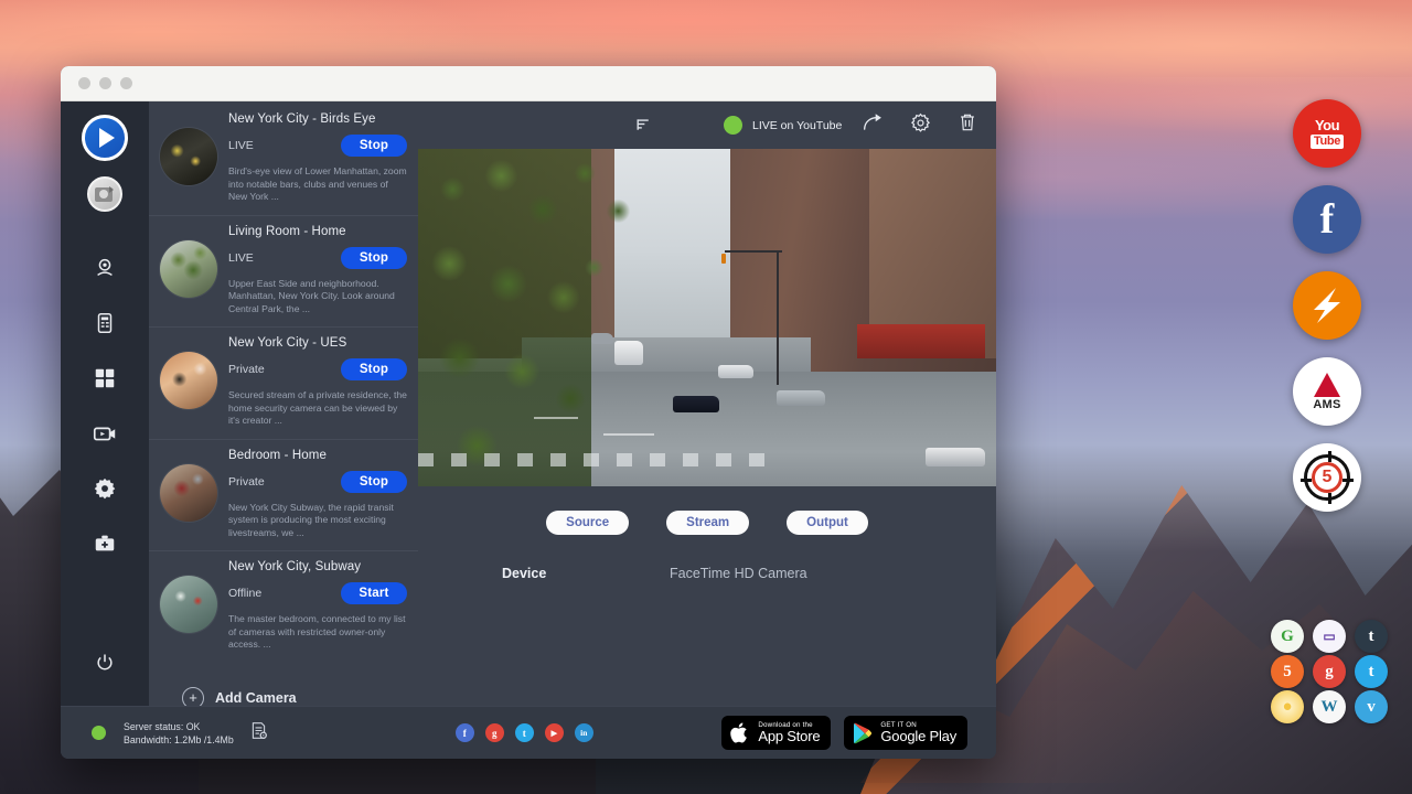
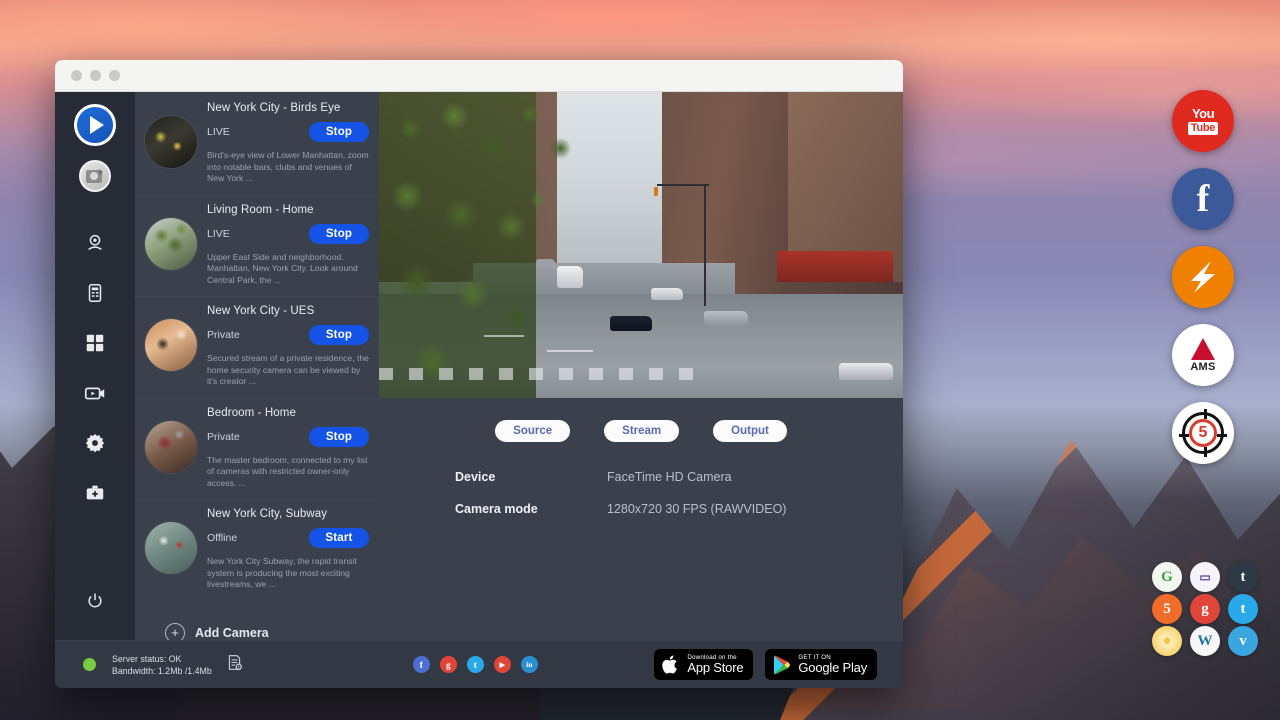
  You
  Tube
  f
  AMS
  5
  G
  ▭
  t
  5
  g
  t
  ●
  W
  v
  New York City - Birds Eye
  LIVE
  Stop
  Bird's-eye view of Lower Manhattan, zoom into notable bars, clubs and venues of New York ...
  Living Room - Home
  LIVE
  Stop
  Upper East Side and neighborhood. Manhattan, New York City. Look around Central Park, the ...
  New York City - UES
  Private
  Stop
  Secured stream of a private residence, the home security camera can be viewed by it's creator ...
  Bedroom - Home
  Private
  Stop
- New York City Subway, the rapid transit system is producing the most exciting livestreams, we ...
+ The master bedroom, connected to my list of cameras with restricted owner-only access. ...
  New York City, Subway
  Offline
  Start
- The master bedroom, connected to my list of cameras with restricted owner-only access. ...
+ New York City Subway, the rapid transit system is producing the most exciting livestreams, we ...
  +
  Add Camera
- LIVE on YouTube
  Source
  Stream
  Output
  Device
  FaceTime HD Camera
+ Camera mode
+ 1280x720 30 FPS (RAWVIDEO)
  Server status: OK
  Bandwidth: 1.2Mb /1.4Mb
  f
  g
  t
  ▶
  in
  App Store
  Google Play
